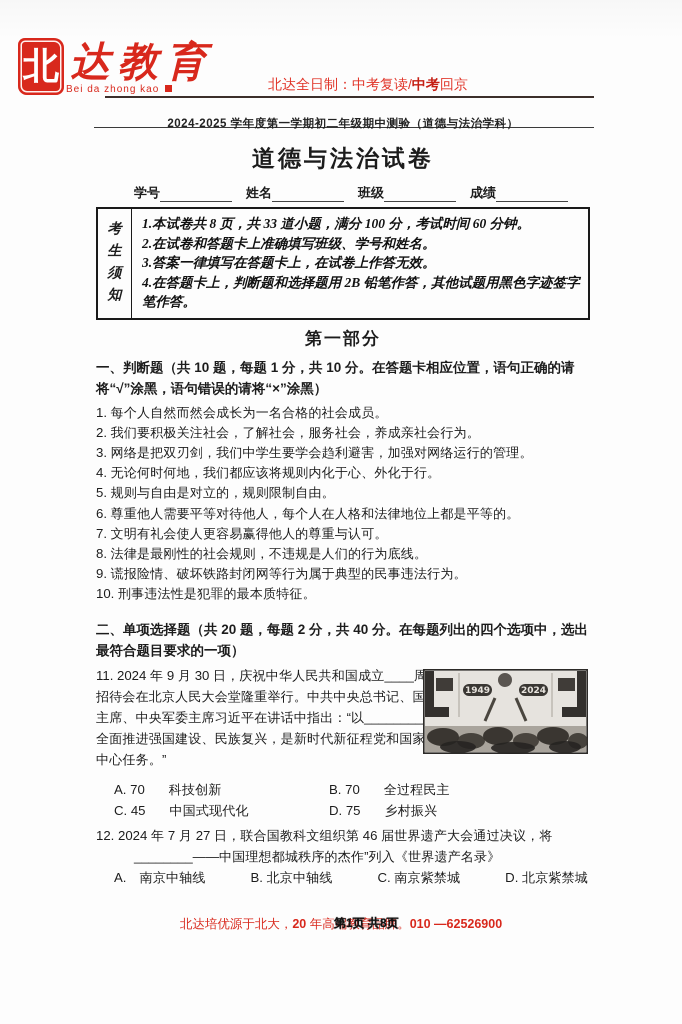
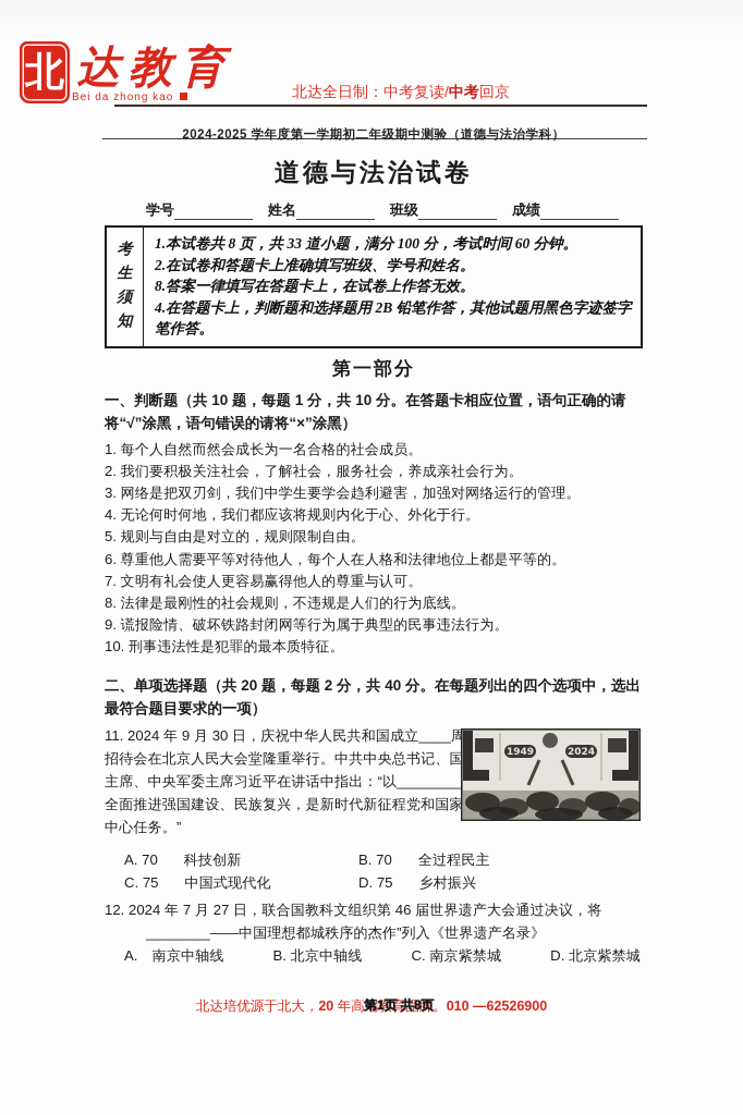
  北
  达教育
  Bei da zhong kao
  北达全日制：中考复读/中考回京
  2024-2025 学年度第一学期初二年级期中测验（道德与法治学科）
  道德与法治试卷
  学号
  姓名
  班级
  成绩
  考
  生
  须
  知
  1.本试卷共 8 页，共 33 道小题，满分 100 分，考试时间 60 分钟。
  2.在试卷和答题卡上准确填写班级、学号和姓名。
- 3.答案一律填写在答题卡上，在试卷上作答无效。
+ 8.答案一律填写在答题卡上，在试卷上作答无效。
  4.在答题卡上，判断题和选择题用 2B 铅笔作答，其他试题用黑色字迹签字笔作答。
  第一部分
  一、判断题（共 10 题，每题 1 分，共 10 分。在答题卡相应位置，语句正确的请将“√”涂黑，语句错误的请将“×”涂黑）
  1. 每个人自然而然会成长为一名合格的社会成员。
  2. 我们要积极关注社会，了解社会，服务社会，养成亲社会行为。
  3. 网络是把双刃剑，我们中学生要学会趋利避害，加强对网络运行的管理。
  4. 无论何时何地，我们都应该将规则内化于心、外化于行。
  5. 规则与自由是对立的，规则限制自由。
  6. 尊重他人需要平等对待他人，每个人在人格和法律地位上都是平等的。
  7. 文明有礼会使人更容易赢得他人的尊重与认可。
  8. 法律是最刚性的社会规则，不违规是人们的行为底线。
  9. 谎报险情、破坏铁路封闭网等行为属于典型的民事违法行为。
  10. 刑事违法性是犯罪的最本质特征。
  二、单项选择题（共 20 题，每题 2 分，共 40 分。在每题列出的四个选项中，选出最符合题目要求的一项）
  11. 2024 年 9 月 30 日，庆祝中华人民共和国成立____周招待会在北京人民大会堂隆重举行。中共中央总书记、国主席、中央军委主席习近平在讲话中指出：“以________全面推进强国建设、民族复兴，是新时代新征程党和国家中心任务。”
  1949
  2024
  A. 70 科技创新
  B. 70 全过程民主
- C. 45 中国式现代化
+ C. 75 中国式现代化
  D. 75 乡村振兴
  12. 2024 年 7 月 27 日，联合国教科文组织第 46 届世界遗产大会通过决议，将
  ________——中国理想都城秩序的杰作”列入《世界遗产名录》
  A. 南京中轴线
  B. 北京中轴线
  C. 南京紫禁城
  D. 北京紫禁城
  北达培优源于北大，20 年高端教育品牌。010 —62526900
  第1页 共8页
